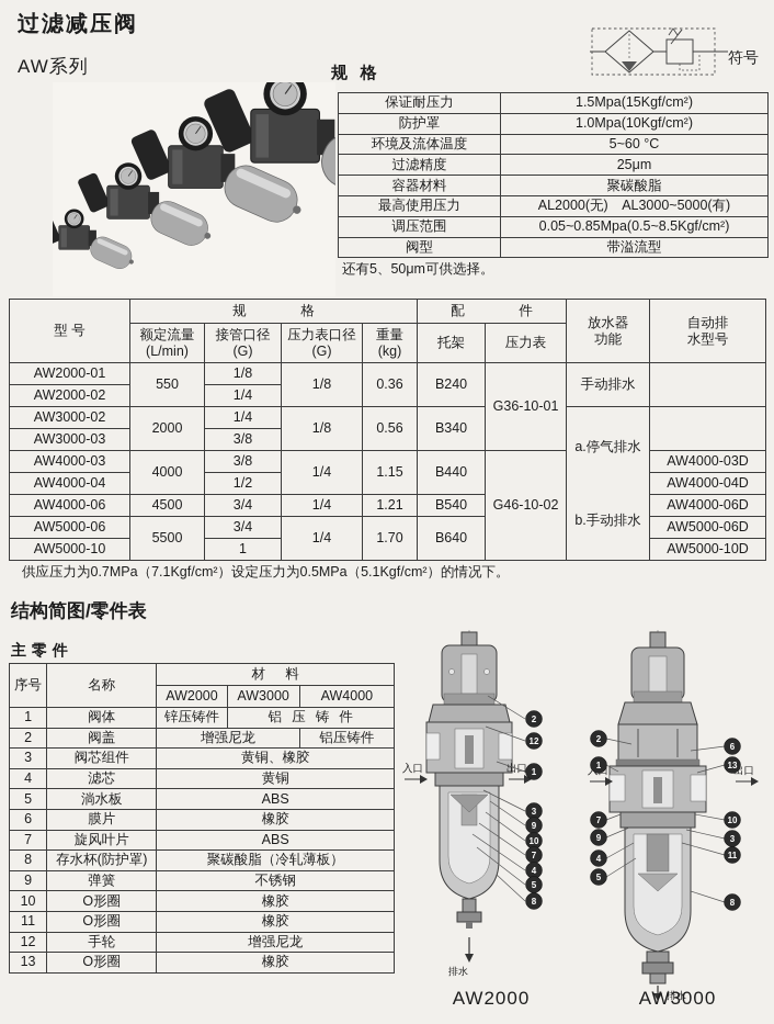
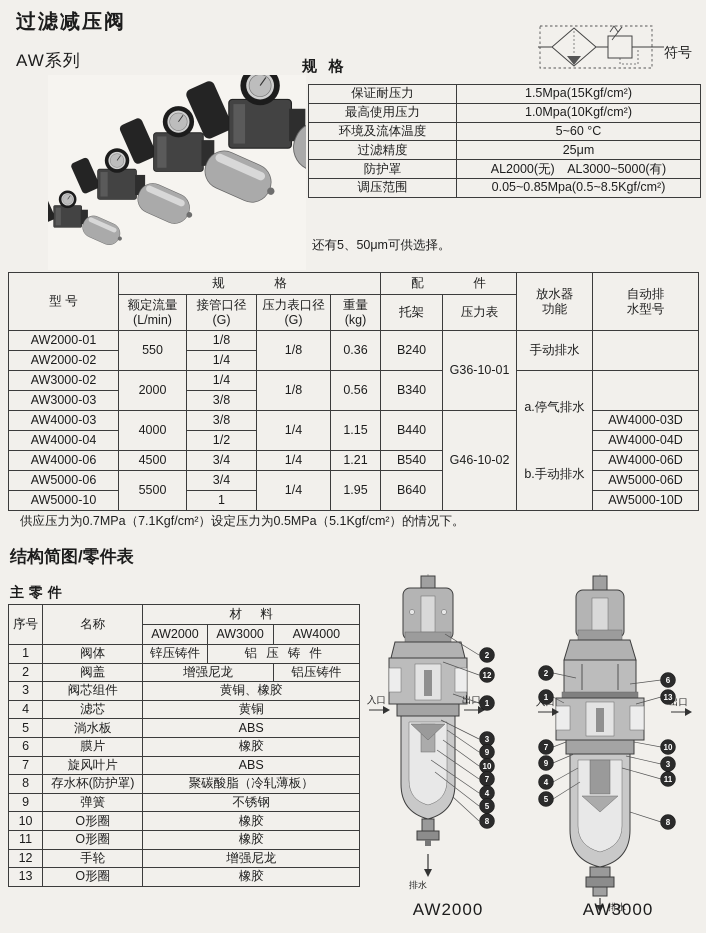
  过滤减压阀
  AW系列
  符号
  规 格
  保证耐压力	1.5Mpa(15Kgf/cm²)
- 防护罩	1.0Mpa(10Kgf/cm²)
+ 最高使用压力	1.0Mpa(10Kgf/cm²)
  环境及流体温度	5~60 °C
  过滤精度	25μm
- 容器材料	聚碳酸脂
- 最高使用压力	AL2000(无) AL3000~5000(有)
+ 防护罩	AL2000(无) AL3000~5000(有)
  调压范围	0.05~0.85Mpa(0.5~8.5Kgf/cm²)
- 阀型	带溢流型
  还有5、50μm可供选择。
  型 号	规 格	配 件	放水器 功能	自动排 水型号
  额定流量 (L/min)	接管口径 (G)	压力表口径 (G)	重量 (kg)	托架	压力表
  AW2000-01	550	1/8	1/8	0.36	B240	G36-10-01	手动排水
  AW2000-02	1/4
  AW3000-02	2000	1/4	1/8	0.56	B340	a.停气排水 b.手动排水
  AW3000-03	3/8
  AW4000-03	4000	3/8	1/4	1.15	B440	G46-10-02	AW4000-03D
  AW4000-04	1/2	AW4000-04D
  AW4000-06	4500	3/4	1/4	1.21	B540	AW4000-06D
- AW5000-06	5500	3/4	1/4	1.70	B640	AW5000-06D
+ AW5000-06	5500	3/4	1/4	1.95	B640	AW5000-06D
  AW5000-10	1	AW5000-10D
  供应压力为0.7MPa（7.1Kgf/cm²）设定压力为0.5MPa（5.1Kgf/cm²）的情况下。
  结构简图/零件表
  主零件
  序号	名称	材 料
  AW2000	AW3000	AW4000
  1	阀体	锌压铸件	铝 压 铸 件
  2	阀盖	增强尼龙	铝压铸件
  3	阀芯组件	黄铜、橡胶
  4	滤芯	黄铜
  5	淌水板	ABS
  6	膜片	橡胶
  7	旋风叶片	ABS
  8	存水杯(防护罩)	聚碳酸脂（冷轧薄板）
  9	弹簧	不锈钢
  10	O形圈	橡胶
  11	O形圈	橡胶
  12	手轮	增强尼龙
  13	O形圈	橡胶
  排水
  入口
  出口
  2
  12
  1
  3
  9
  10
  7
  4
  5
  8
  排水
  出口
  2
  1
  7
  9
  4
  5
  6
  13
  10
  3
  11
  8
  AW2000
  AW3000
